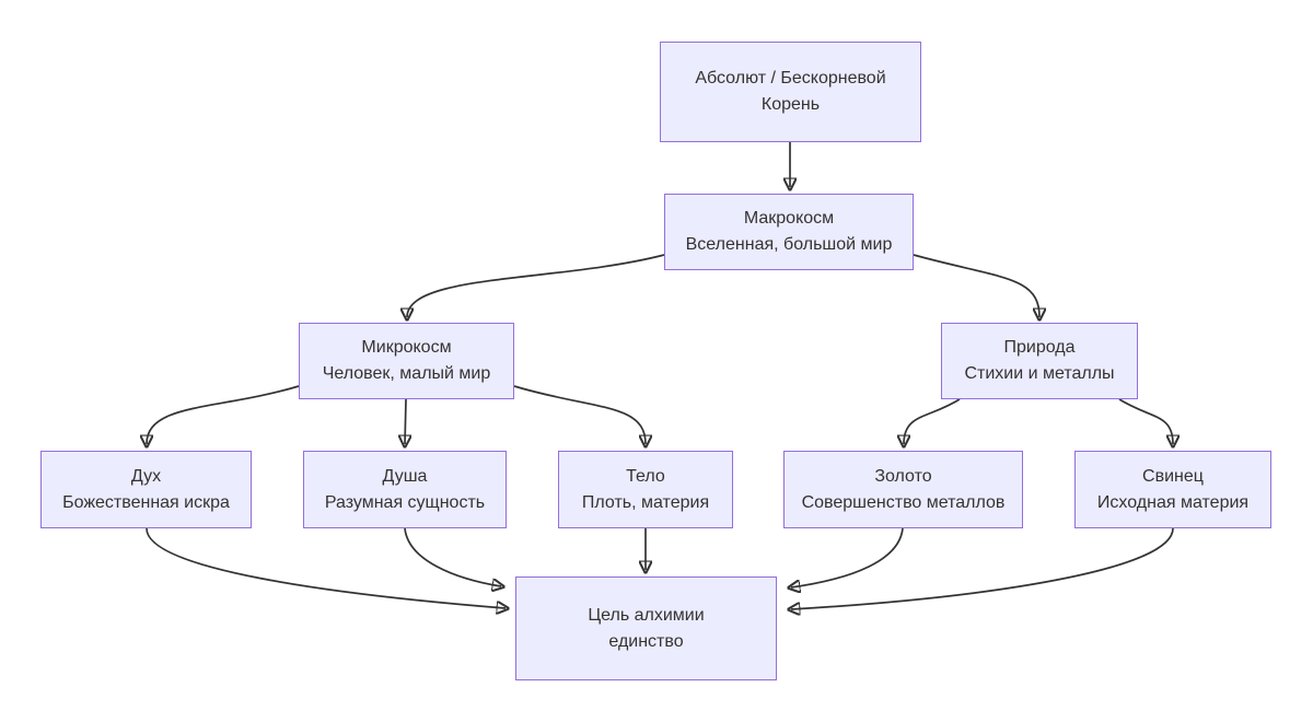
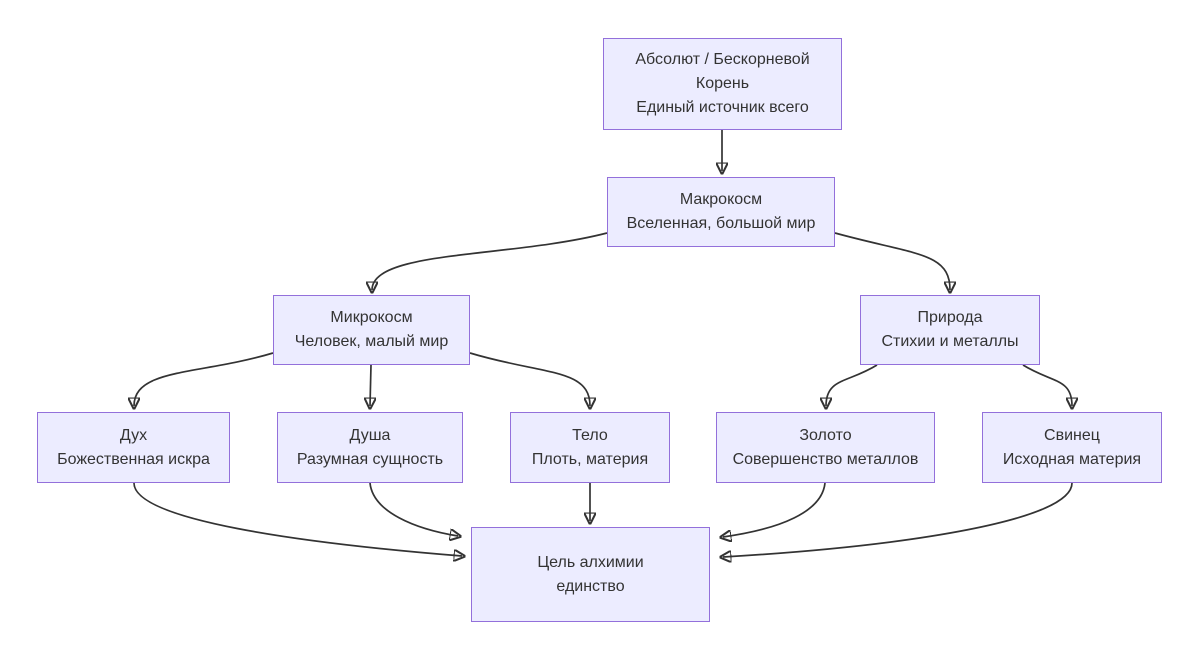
  Абсолют / Бескорневой
  Корень
+ Единый источник всего
  Макрокосм
  Вселенная, большой мир
  Микрокосм
  Человек, малый мир
  Природа
  Стихии и металлы
  Дух
  Божественная искра
  Душа
  Разумная сущность
  Тело
  Плоть, материя
  Золото
  Совершенство металлов
  Свинец
  Исходная материя
  Цель алхимии
  единство
